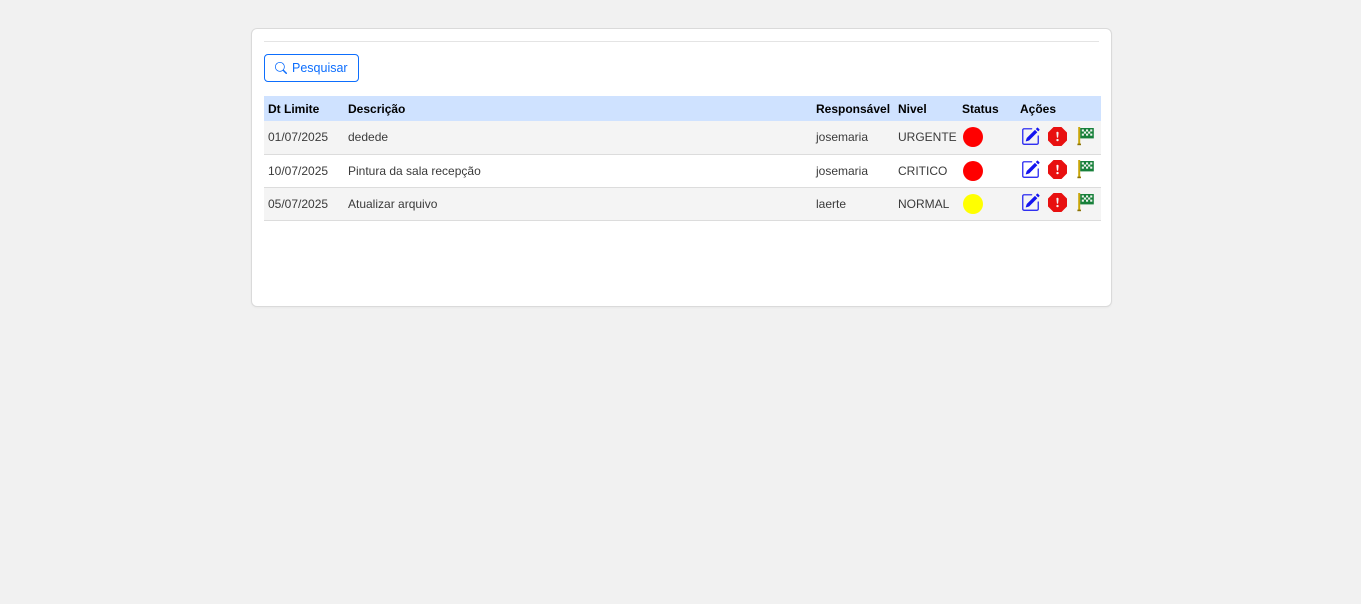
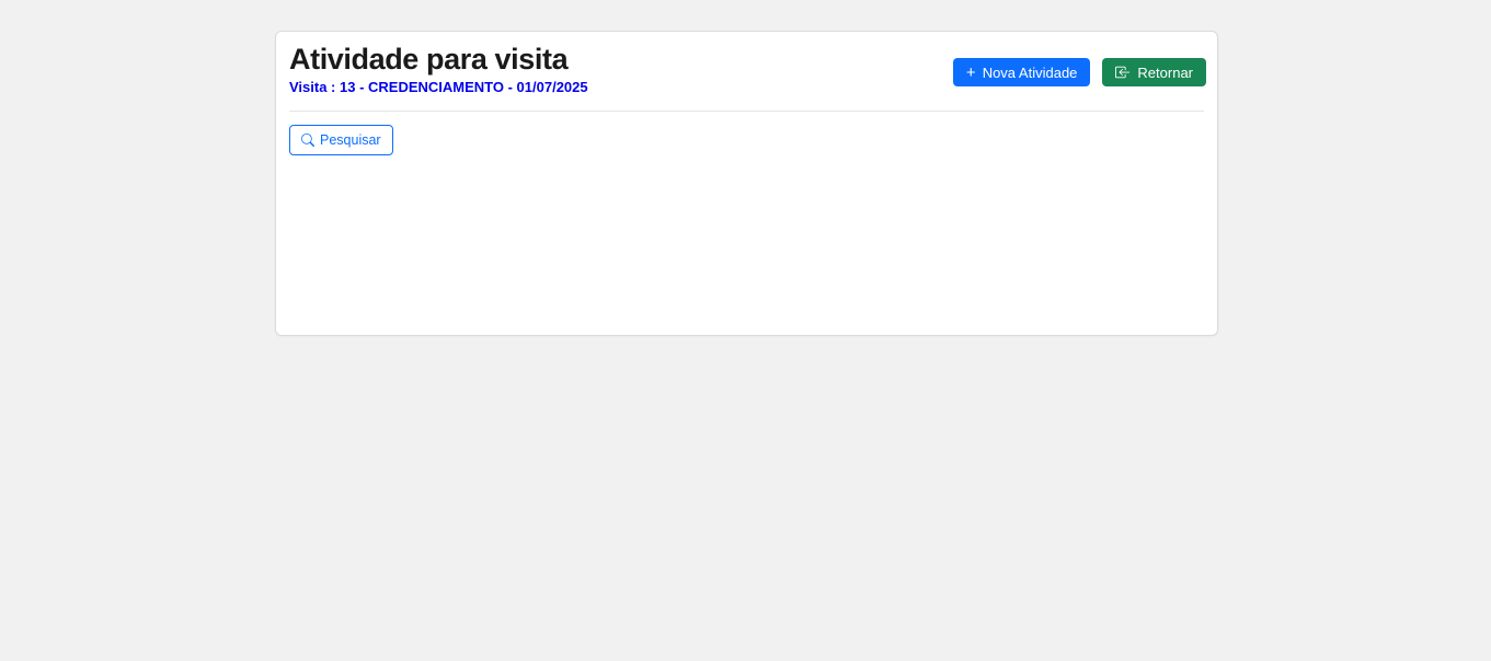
+ Atividade para visita
+ Visita : 13 - CREDENCIAMENTO - 01/07/2025
+ +
+ Nova Atividade
+ Retornar
  Pesquisar
- Dt Limite	Descrição	Responsável	Nivel	Status	Ações
- 01/07/2025	dedede	josemaria	URGENTE
- 10/07/2025	Pintura da sala recepção	josemaria	CRITICO
- 05/07/2025	Atualizar arquivo	laerte	NORMAL
